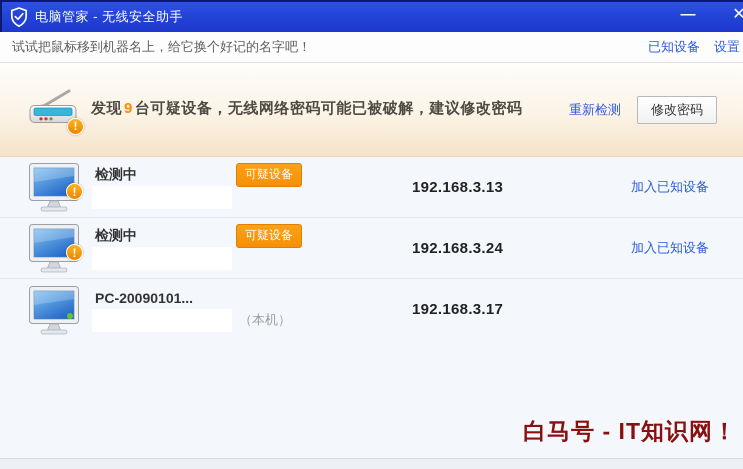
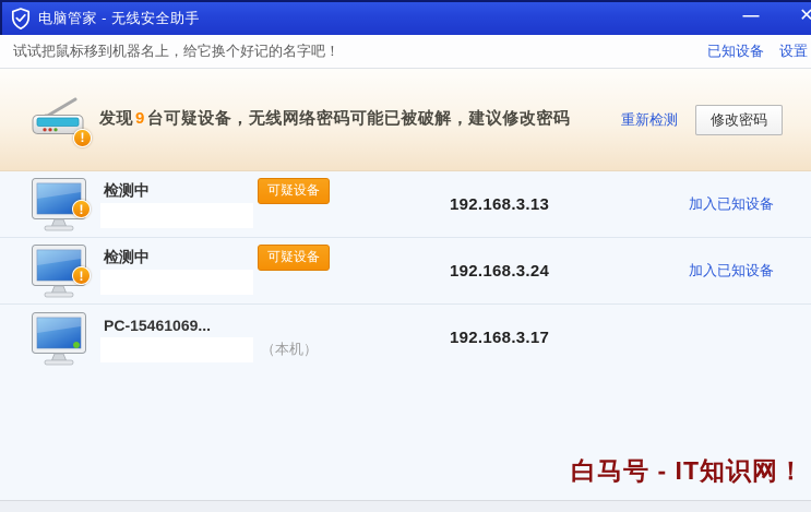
  电脑管家 - 无线安全助手
  —
  ✕
  试试把鼠标移到机器名上，给它换个好记的名字吧！
  已知设备
  设置
  !
  发现9台可疑设备，无线网络密码可能已被破解，建议修改密码
  重新检测
  修改密码
  !
  检测中
  可疑设备
  192.168.3.13
  加入已知设备
  !
  检测中
  可疑设备
  192.168.3.24
  加入已知设备
- PC-20090101...
+ PC-15461069...
  （本机）
  192.168.3.17
  白马号 - IT知识网！
